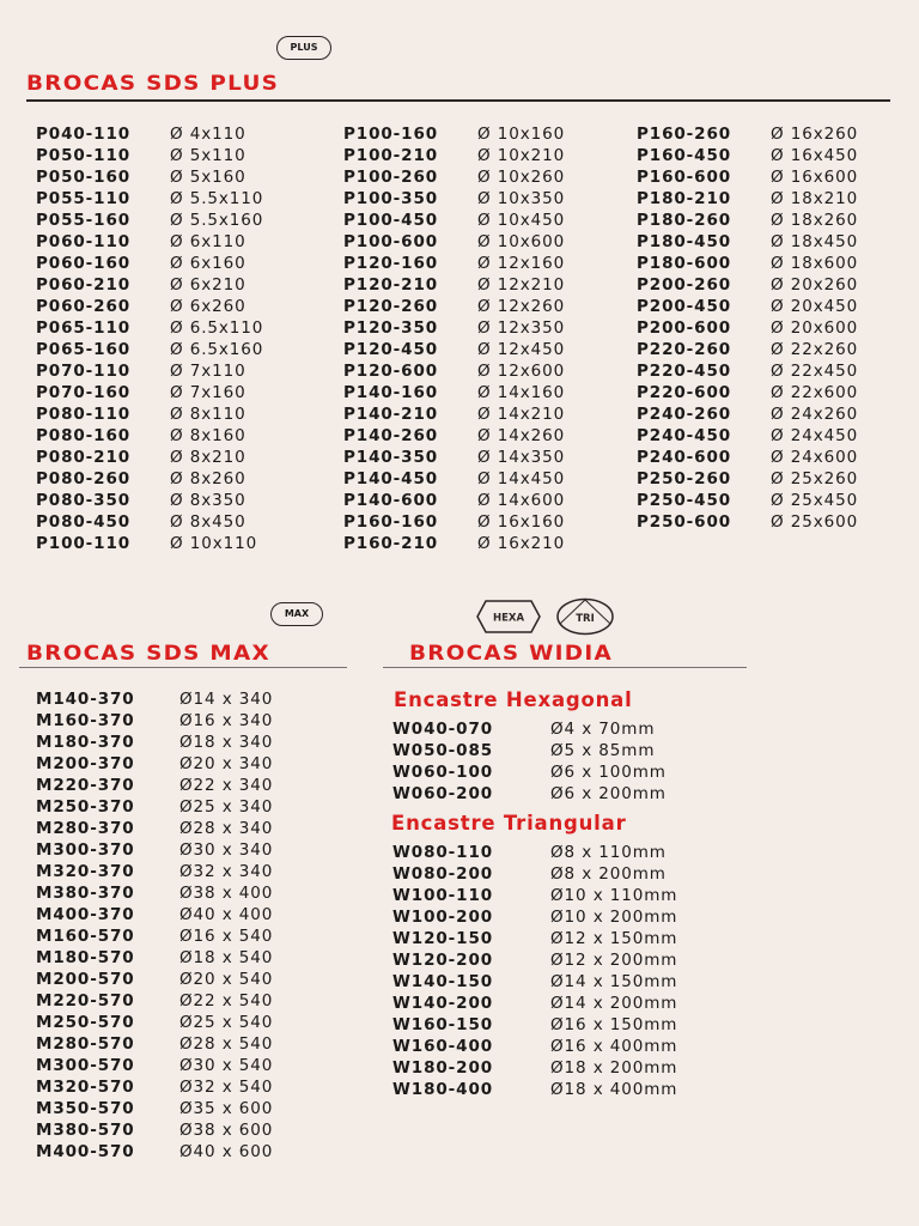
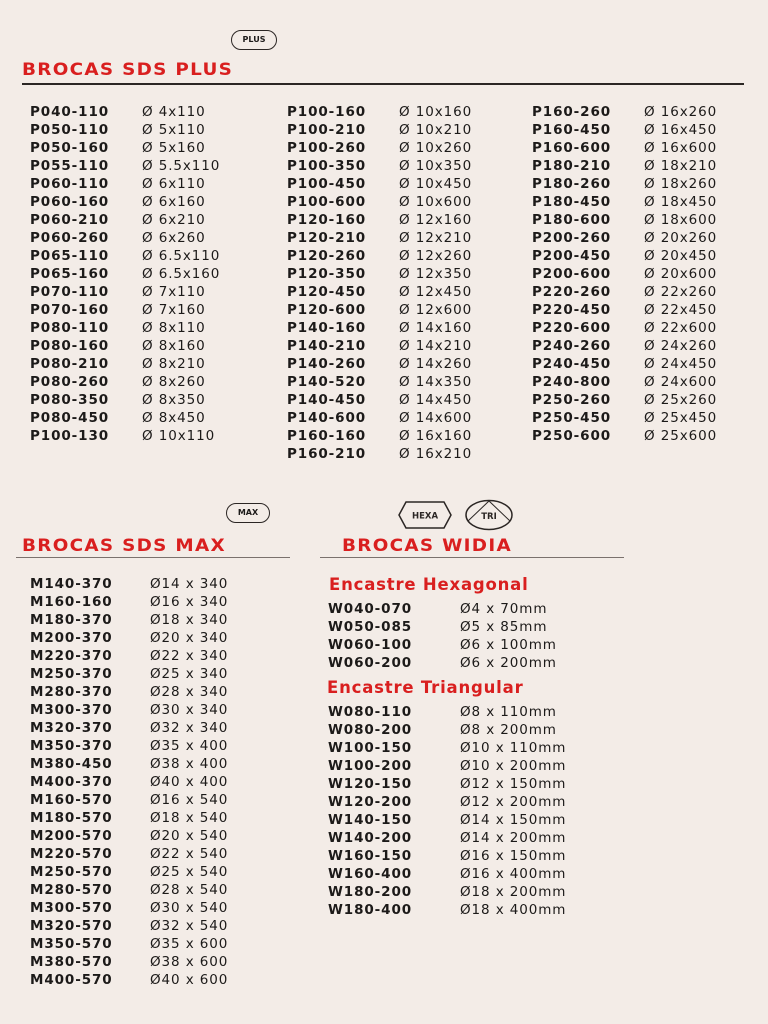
  PLUS
  BROCAS SDS PLUS
  P040-110
  Ø 4x110
  P050-110
  Ø 5x110
  P050-160
  Ø 5x160
  P055-110
  Ø 5.5x110
- P055-160
- Ø 5.5x160
  P060-110
  Ø 6x110
  P060-160
  Ø 6x160
  P060-210
  Ø 6x210
  P060-260
  Ø 6x260
  P065-110
  Ø 6.5x110
  P065-160
  Ø 6.5x160
  P070-110
  Ø 7x110
  P070-160
  Ø 7x160
  P080-110
  Ø 8x110
  P080-160
  Ø 8x160
  P080-210
  Ø 8x210
  P080-260
  Ø 8x260
  P080-350
  Ø 8x350
  P080-450
  Ø 8x450
- P100-110
+ P100-130
  Ø 10x110
  P100-160
  Ø 10x160
  P100-210
  Ø 10x210
  P100-260
  Ø 10x260
  P100-350
  Ø 10x350
  P100-450
  Ø 10x450
  P100-600
  Ø 10x600
  P120-160
  Ø 12x160
  P120-210
  Ø 12x210
  P120-260
  Ø 12x260
  P120-350
  Ø 12x350
  P120-450
  Ø 12x450
  P120-600
  Ø 12x600
  P140-160
  Ø 14x160
  P140-210
  Ø 14x210
  P140-260
  Ø 14x260
- P140-350
+ P140-520
  Ø 14x350
  P140-450
  Ø 14x450
  P140-600
  Ø 14x600
  P160-160
  Ø 16x160
  P160-210
  Ø 16x210
  P160-260
  Ø 16x260
  P160-450
  Ø 16x450
  P160-600
  Ø 16x600
  P180-210
  Ø 18x210
  P180-260
  Ø 18x260
  P180-450
  Ø 18x450
  P180-600
  Ø 18x600
  P200-260
  Ø 20x260
  P200-450
  Ø 20x450
  P200-600
  Ø 20x600
  P220-260
  Ø 22x260
  P220-450
  Ø 22x450
  P220-600
  Ø 22x600
  P240-260
  Ø 24x260
  P240-450
  Ø 24x450
- P240-600
+ P240-800
  Ø 24x600
  P250-260
  Ø 25x260
  P250-450
  Ø 25x450
  P250-600
  Ø 25x600
  MAX
  BROCAS SDS MAX
  M140-370
  Ø14 x 340
- M160-370
+ M160-160
  Ø16 x 340
  M180-370
  Ø18 x 340
  M200-370
  Ø20 x 340
  M220-370
  Ø22 x 340
  M250-370
  Ø25 x 340
  M280-370
  Ø28 x 340
  M300-370
  Ø30 x 340
  M320-370
  Ø32 x 340
+ M350-370
+ Ø35 x 400
- M380-370
+ M380-450
  Ø38 x 400
  M400-370
  Ø40 x 400
  M160-570
  Ø16 x 540
  M180-570
  Ø18 x 540
  M200-570
  Ø20 x 540
  M220-570
  Ø22 x 540
  M250-570
  Ø25 x 540
  M280-570
  Ø28 x 540
  M300-570
  Ø30 x 540
  M320-570
  Ø32 x 540
  M350-570
  Ø35 x 600
  M380-570
  Ø38 x 600
  M400-570
  Ø40 x 600
  HEXA
  TRI
  BROCAS WIDIA
  Encastre Hexagonal
  W040-070
  Ø4 x 70mm
  W050-085
  Ø5 x 85mm
  W060-100
  Ø6 x 100mm
  W060-200
  Ø6 x 200mm
  Encastre Triangular
  W080-110
  Ø8 x 110mm
  W080-200
  Ø8 x 200mm
- W100-110
+ W100-150
  Ø10 x 110mm
  W100-200
  Ø10 x 200mm
  W120-150
  Ø12 x 150mm
  W120-200
  Ø12 x 200mm
  W140-150
  Ø14 x 150mm
  W140-200
  Ø14 x 200mm
  W160-150
  Ø16 x 150mm
  W160-400
  Ø16 x 400mm
  W180-200
  Ø18 x 200mm
  W180-400
  Ø18 x 400mm
